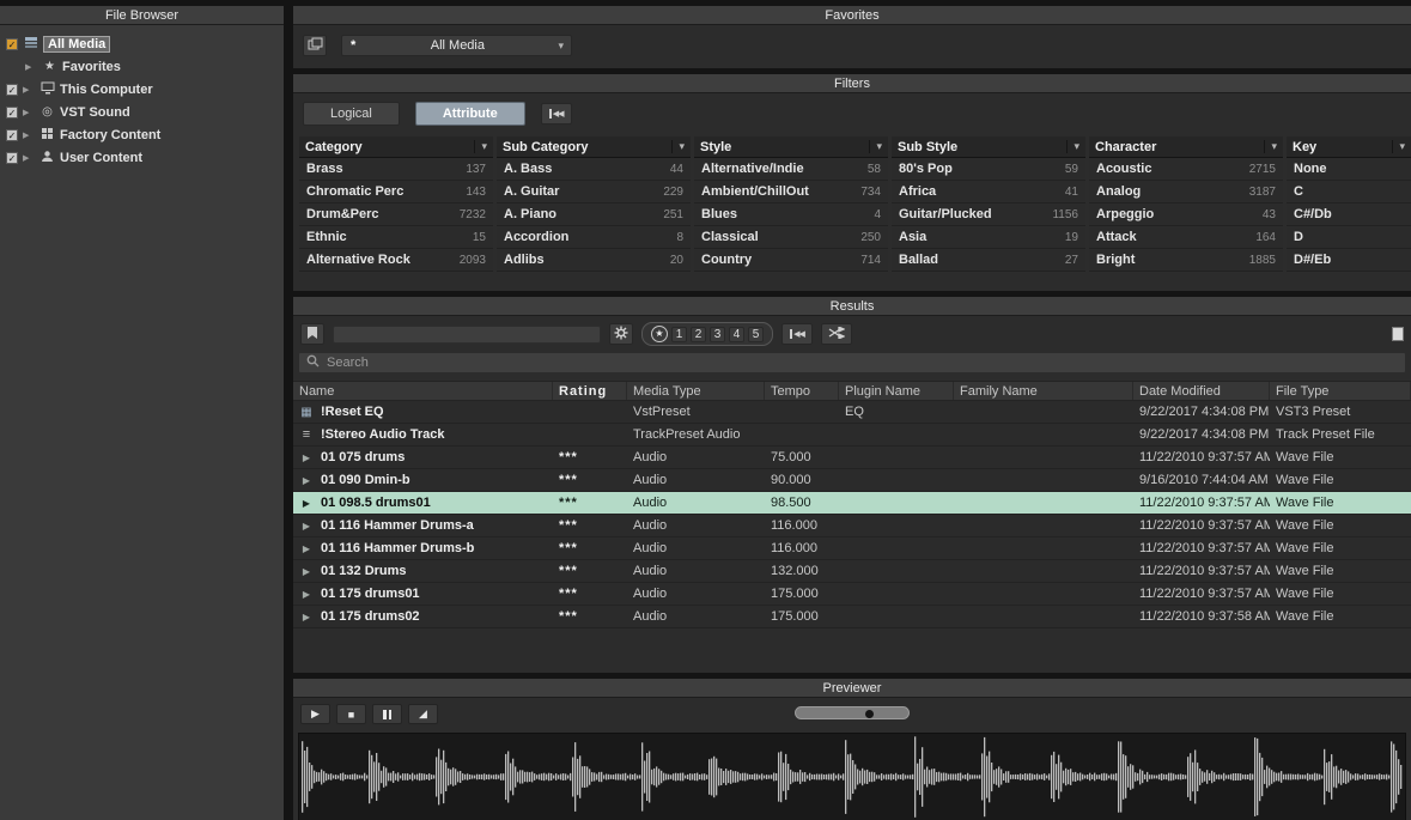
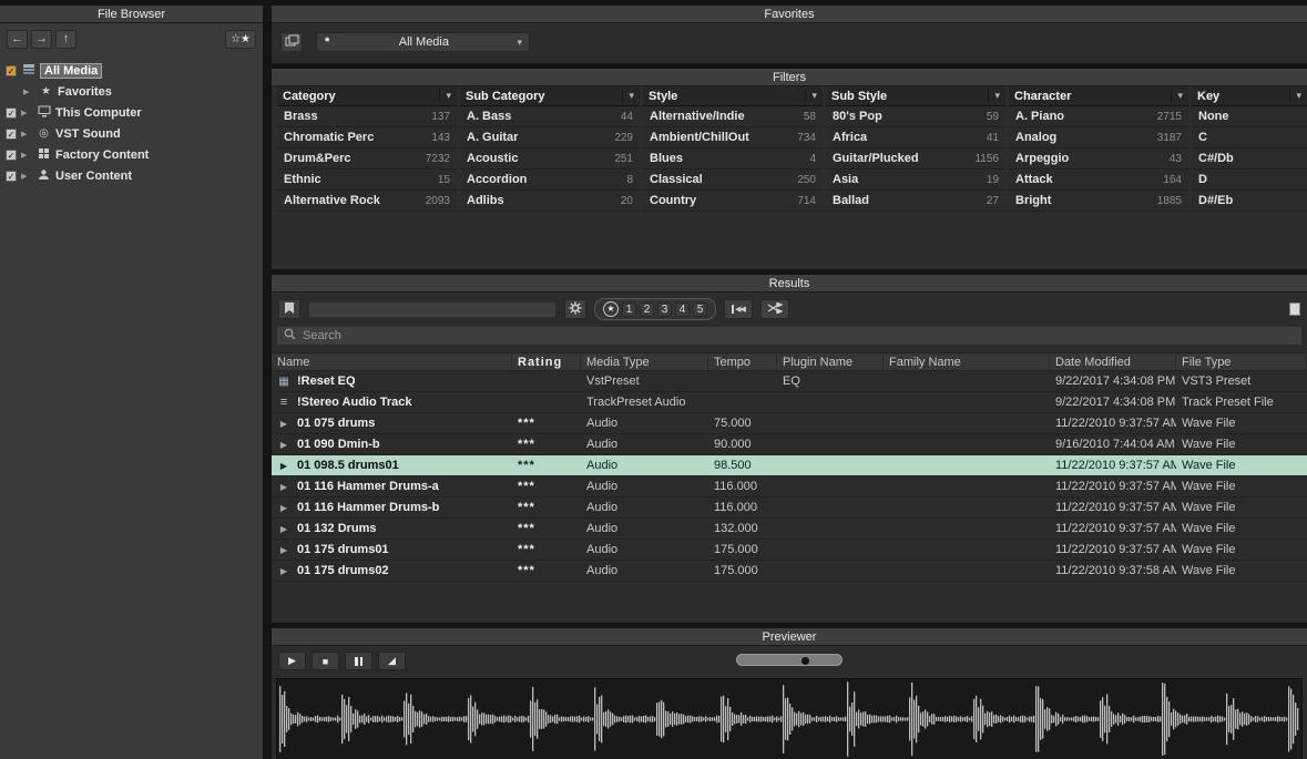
  File Browser
+ ←
+ →
+ ↑
+ ☆★
  ✓
  All Media
  ★
  Favorites
  ✓
  This Computer
  ✓
  ◎
  VST Sound
  ✓
  Factory Content
  ✓
  User Content
  Favorites
  *
  All Media
  ▾
  Filters
- Logical
- Attribute
  Category
  ▾
  Brass
  137
  Chromatic Perc
  143
  Drum&Perc
  7232
  Ethnic
  15
  Alternative Rock
  2093
  Sub Category
  ▾
  A. Bass
  44
  A. Guitar
  229
- A. Piano
+ Acoustic
  251
  Accordion
  8
  Adlibs
  20
  Style
  ▾
  Alternative/Indie
  58
  Ambient/ChillOut
  734
  Blues
  4
  Classical
  250
  Country
  714
  Sub Style
  ▾
  80's Pop
  59
  Africa
  41
  Guitar/Plucked
  1156
  Asia
  19
  Ballad
  27
  Character
  ▾
- Acoustic
+ A. Piano
  2715
  Analog
  3187
  Arpeggio
  43
  Attack
  164
  Bright
  1885
  Key
  ▾
  None
  C
  C#/Db
  D
  D#/Eb
  Results
  ★
  1
  2
  3
  4
  5
  Search
  Name
  Rating
  Media Type
  Tempo
  Plugin Name
  Family Name
  Date Modified
  File Type
  !Reset EQ
  VstPreset
  EQ
  9/22/2017 4:34:08 PM
  VST3 Preset
  !Stereo Audio Track
  TrackPreset Audio
  9/22/2017 4:34:08 PM
  Track Preset File
  01 075 drums
  ***
  Audio
  75.000
  11/22/2010 9:37:57 AM
  Wave File
  01 090 Dmin-b
  ***
  Audio
  90.000
  9/16/2010 7:44:04 AM
  Wave File
  01 098.5 drums01
  ***
  Audio
  98.500
  11/22/2010 9:37:57 AM
  Wave File
  01 116 Hammer Drums-a
  ***
  Audio
  116.000
  11/22/2010 9:37:57 AM
  Wave File
  01 116 Hammer Drums-b
  ***
  Audio
  116.000
  11/22/2010 9:37:57 AM
  Wave File
  01 132 Drums
  ***
  Audio
  132.000
  11/22/2010 9:37:57 AM
  Wave File
  01 175 drums01
  ***
  Audio
  175.000
  11/22/2010 9:37:57 AM
  Wave File
  01 175 drums02
  ***
  Audio
  175.000
  11/22/2010 9:37:58 AM
  Wave File
  Previewer
  ▶
  ■
  ◢
